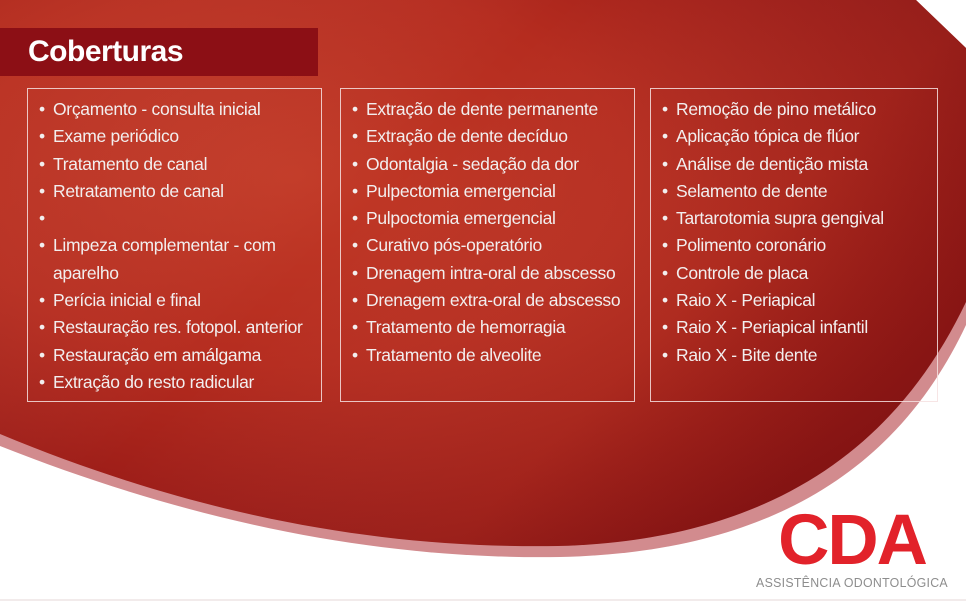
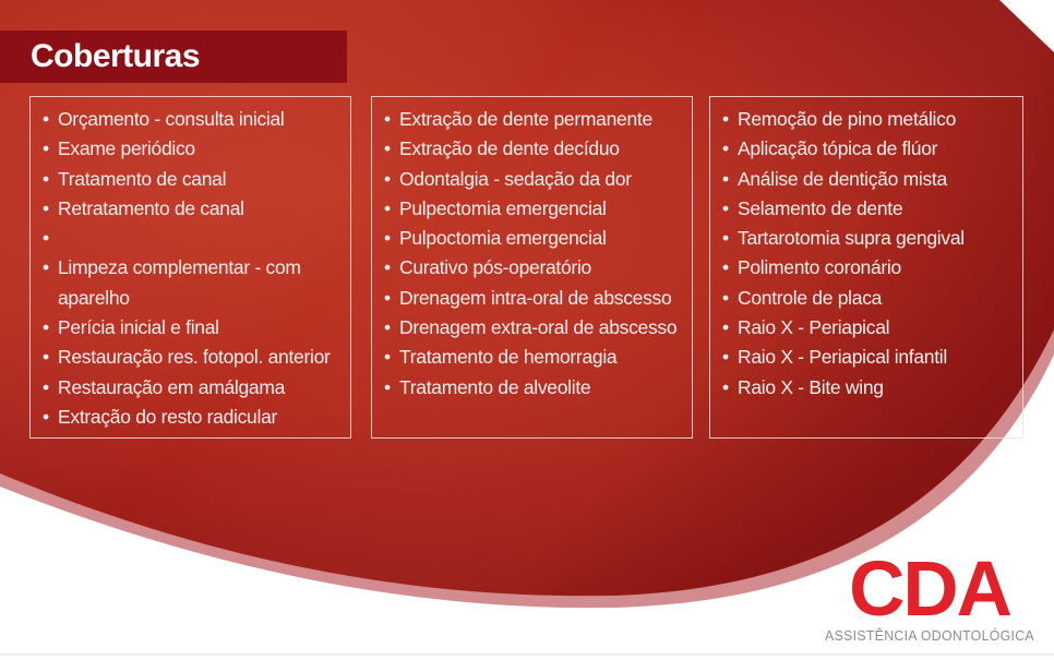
  Coberturas
  •
  Orçamento - consulta inicial
  •
  Exame periódico
  •
  Tratamento de canal
  •
  Retratamento de canal
  •
  •
  Limpeza complementar - com aparelho
  •
  Perícia inicial e final
  •
  Restauração res. fotopol. anterior
  •
  Restauração em amálgama
  •
  Extração do resto radicular
  •
  Extração de dente permanente
  •
  Extração de dente decíduo
  •
  Odontalgia - sedação da dor
  •
  Pulpectomia emergencial
  •
  Pulpoctomia emergencial
  •
  Curativo pós-operatório
  •
  Drenagem intra-oral de abscesso
  •
  Drenagem extra-oral de abscesso
  •
  Tratamento de hemorragia
  •
  Tratamento de alveolite
  •
  Remoção de pino metálico
  •
  Aplicação tópica de flúor
  •
  Análise de dentição mista
  •
  Selamento de dente
  •
  Tartarotomia supra gengival
  •
  Polimento coronário
  •
  Controle de placa
  •
  Raio X - Periapical
  •
  Raio X - Periapical infantil
  •
- Raio X - Bite dente
+ Raio X - Bite wing
  CDA
  ASSISTÊNCIA ODONTOLÓGICA
